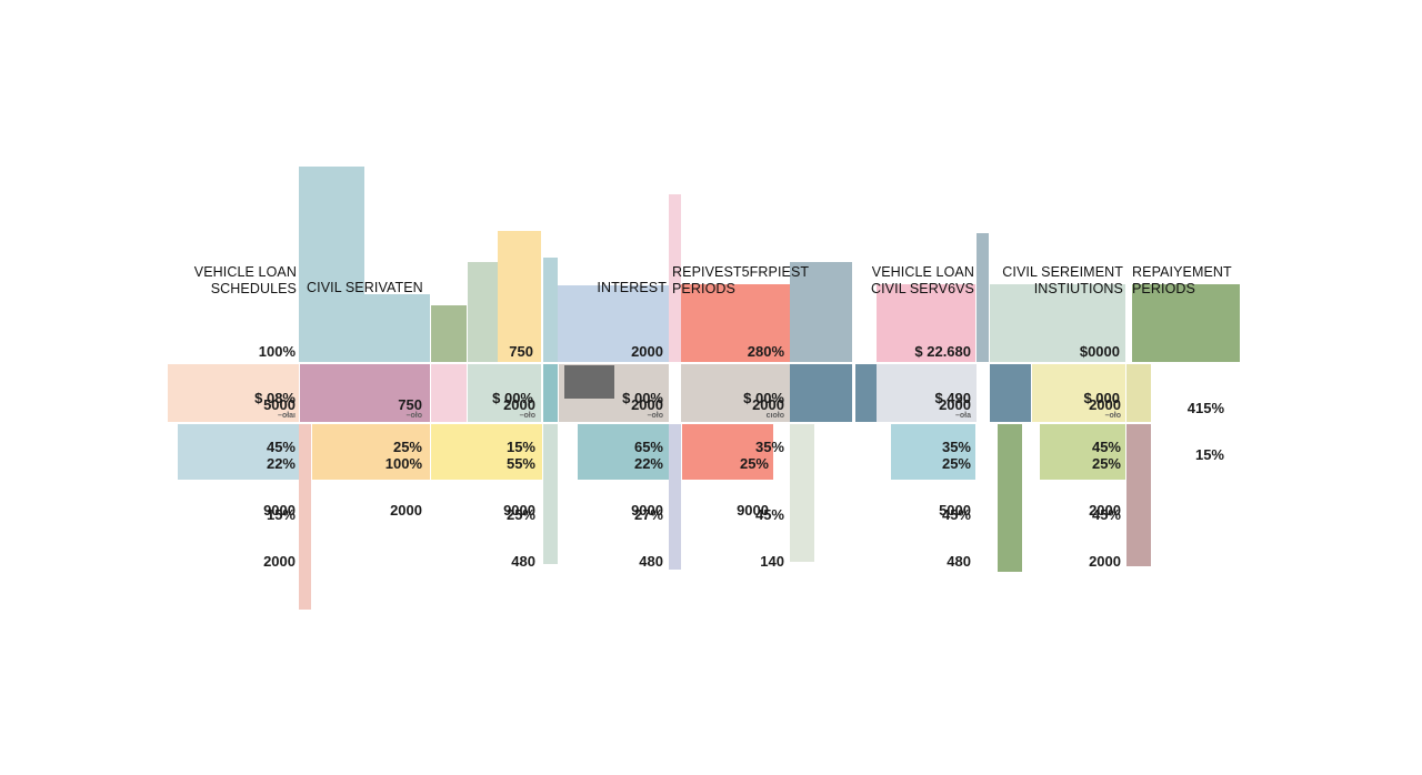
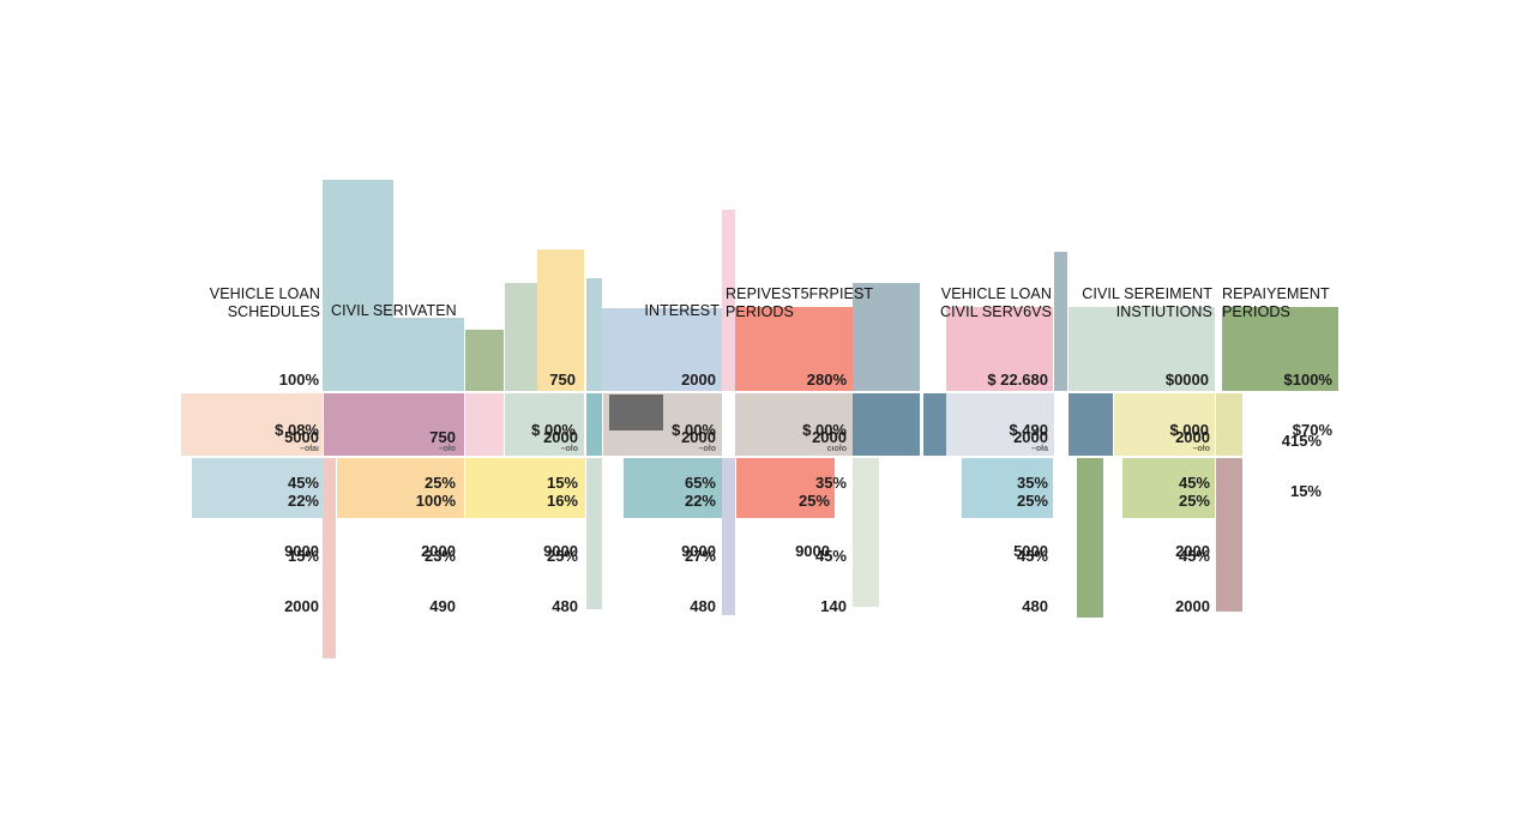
  VEHICLE LOAN
  SCHEDULES
  CIVIL SERIVATEN
  INTEREST
  REPIVEST5FRPIEST
  PERIODS
  VEHICLE LOAN
  CIVIL SERV6VS
  CIVIL SEREIMENT
  INSTIUTIONS
  REPAIYEMENT
  PERIODS
  100%
  $ 08%
  750
  $ 00%
  2000
  $ 00%
  280%
  $ 00%
  $ 22.680
  $ 490
  $0000
  $ 000
+ $100%
+ $70%
  5000
  45%
  750
  25%
  2000
  15%
  2000
  65%
  2000
  35%
  2000
  35%
  2000
  45%
  415%
  15%
  22%
  9000
  100%
  2000
- 55%
+ 16%
  9000
  22%
  9000
  25%
  9000
  25%
  5000
  25%
  2000
  15%
  2000
+ 23%
+ 490
  25%
  480
  27%
  480
  45%
  140
  45%
  480
  45%
  2000
